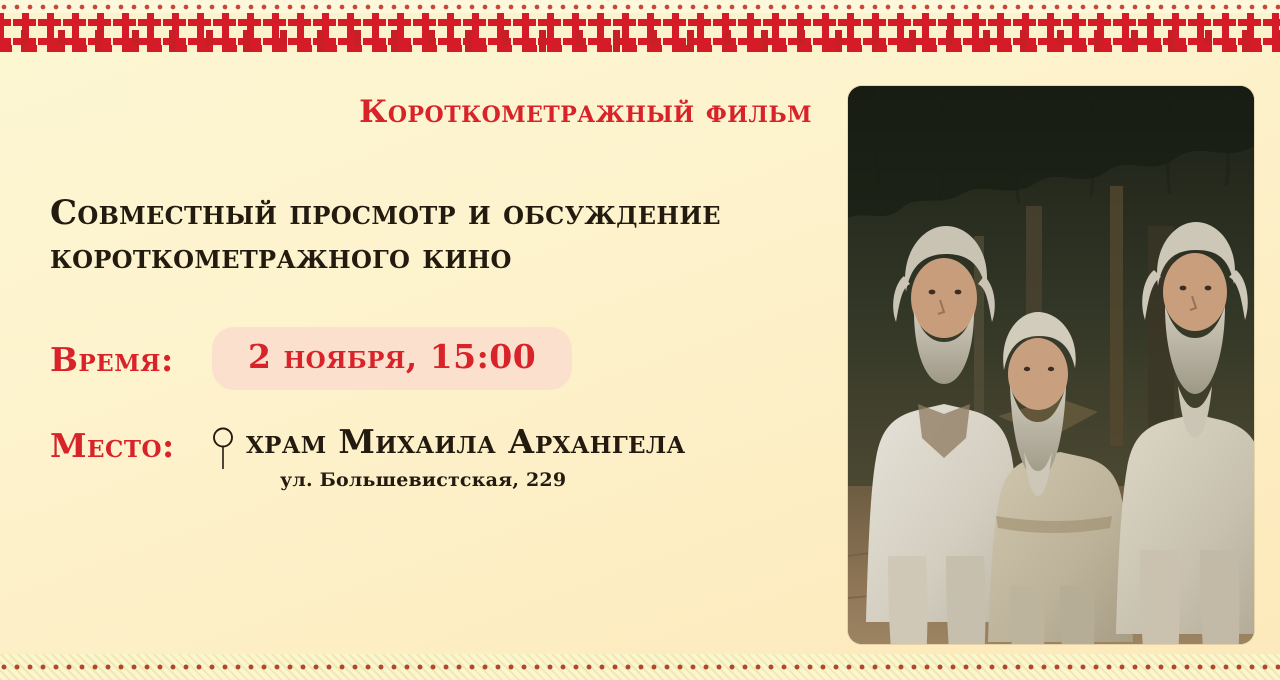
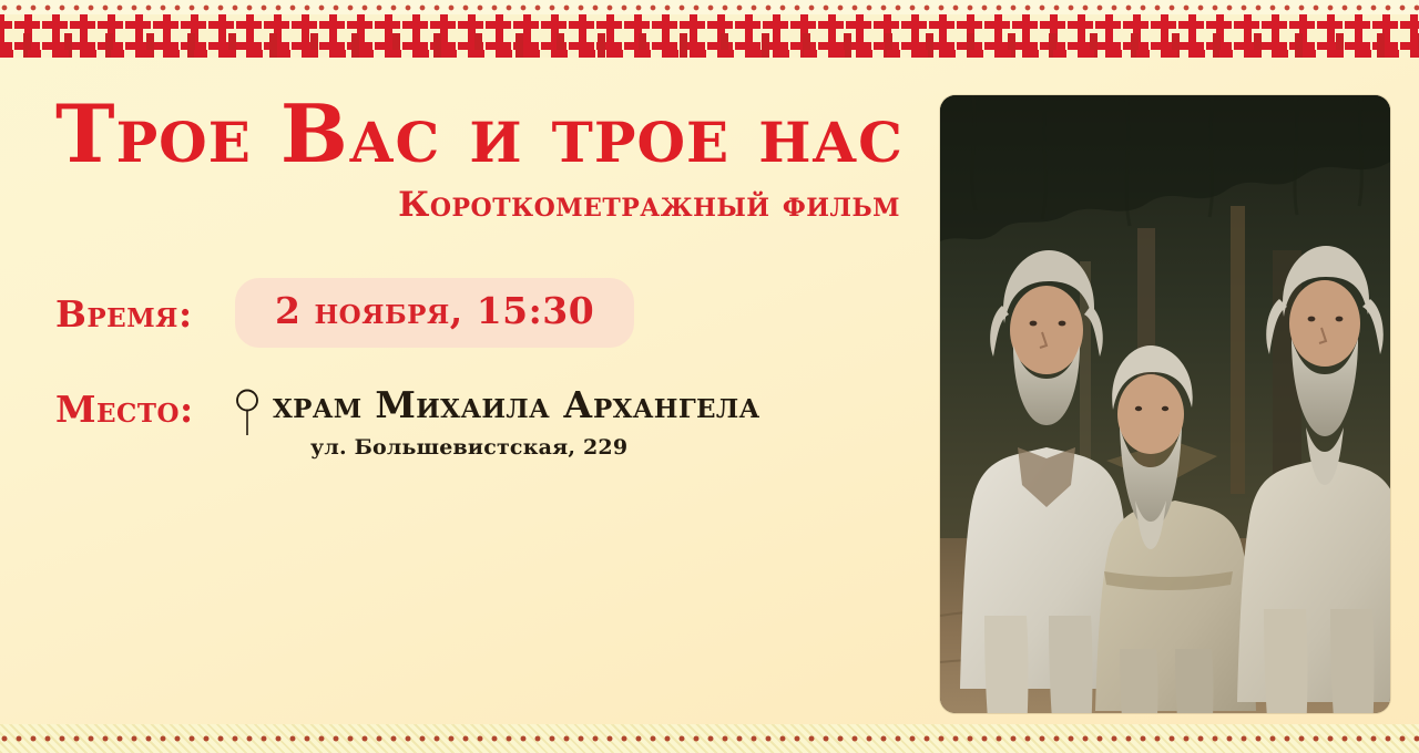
+ Трое Вас и трое нас
  Короткометражный фильм
- Совместный просмотр и обсуждение короткометражного кино
  Время:
- 2 ноября, 15:00
+ 2 ноября, 15:30
  Место:
  храм Михаила Архангела
  ул. Большевистская, 229
